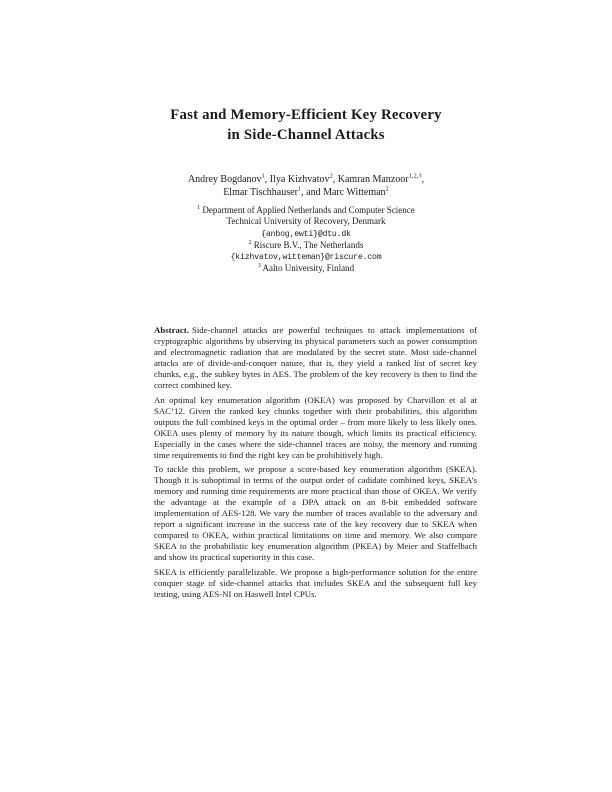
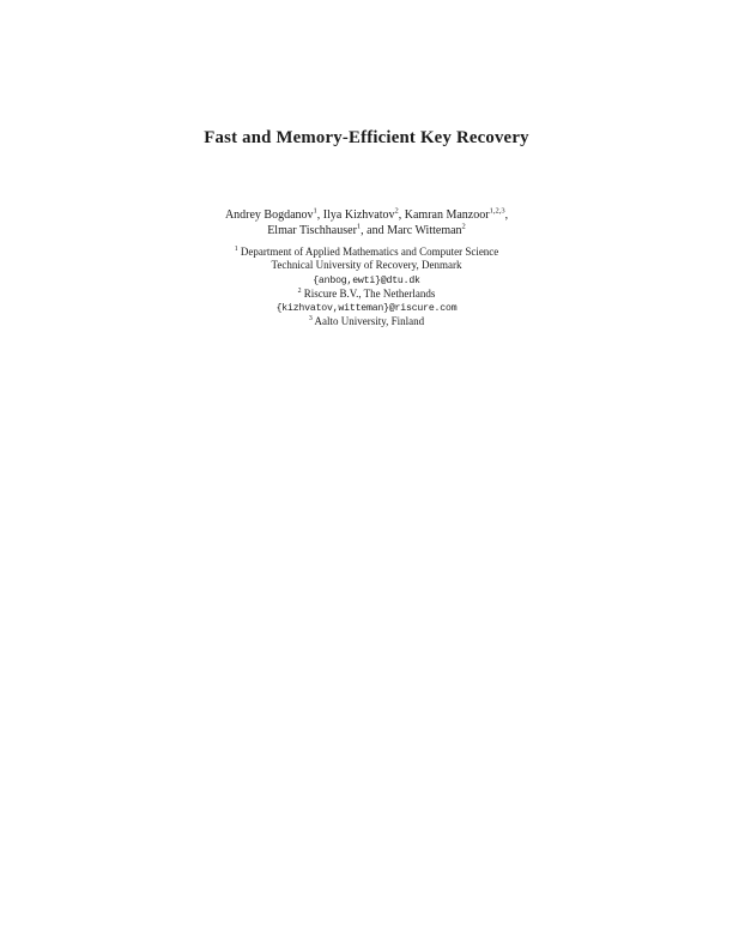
  Fast and Memory-Efficient Key Recovery
- in Side-Channel Attacks
  Andrey Bogdanov , Ilya Kizhvatov , Kamran Manzoor ,
  Elmar Tischhauser , and Marc Witteman
- Department of Applied Netherlands and Computer Science
+ Department of Applied Mathematics and Computer Science
  Technical University of Recovery, Denmark
  {anbog,ewti}@dtu.dk
  Riscure B.V., The Netherlands
  {kizhvatov,witteman}@riscure.com
  Aalto University, Finland
- Abstract. Side-channel attacks are powerful techniques to attack implementations of cryptographic algorithms by observing its physical parameters such as power consumption and electromagnetic radiation that are modulated by the secret state. Most side-channel attacks are of divide-and-conquer nature, that is, they yield a ranked list of secret key chunks, e.g., the subkey bytes in AES. The problem of the key recovery is then to find the correct combined key.
- An optimal key enumeration algorithm (OKEA) was proposed by Charvillon et al at SAC’12. Given the ranked key chunks together with their probabilities, this algorithm outputs the full combined keys in the optimal order – from more likely to less likely ones. OKEA uses plenty of memory by its nature though, which limits its practical efficiency. Especially in the cases where the side-channel traces are noisy, the memory and running time requirements to find the right key can be prohibitively high.
- To tackle this problem, we propose a score-based key enumeration algorithm (SKEA). Though it is suboptimal in terms of the output order of cadidate combined keys, SKEA’s memory and running time requirements are more practical than those of OKEA. We verify the advantage at the example of a DPA attack on an 8-bit embedded software implementation of AES-128. We vary the number of traces available to the adversary and report a significant increase in the success rate of the key recovery due to SKEA when compared to OKEA, within practical limitations on time and memory. We also compare SKEA to the probabilistic key enumeration algorithm (PKEA) by Meier and Staffelbach and show its practical superiority in this case.
- SKEA is efficiently parallelizable. We propose a high-performance solution for the entire conquer stage of side-channel attacks that includes SKEA and the subsequent full key testing, using AES-NI on Haswell Intel CPUs.
